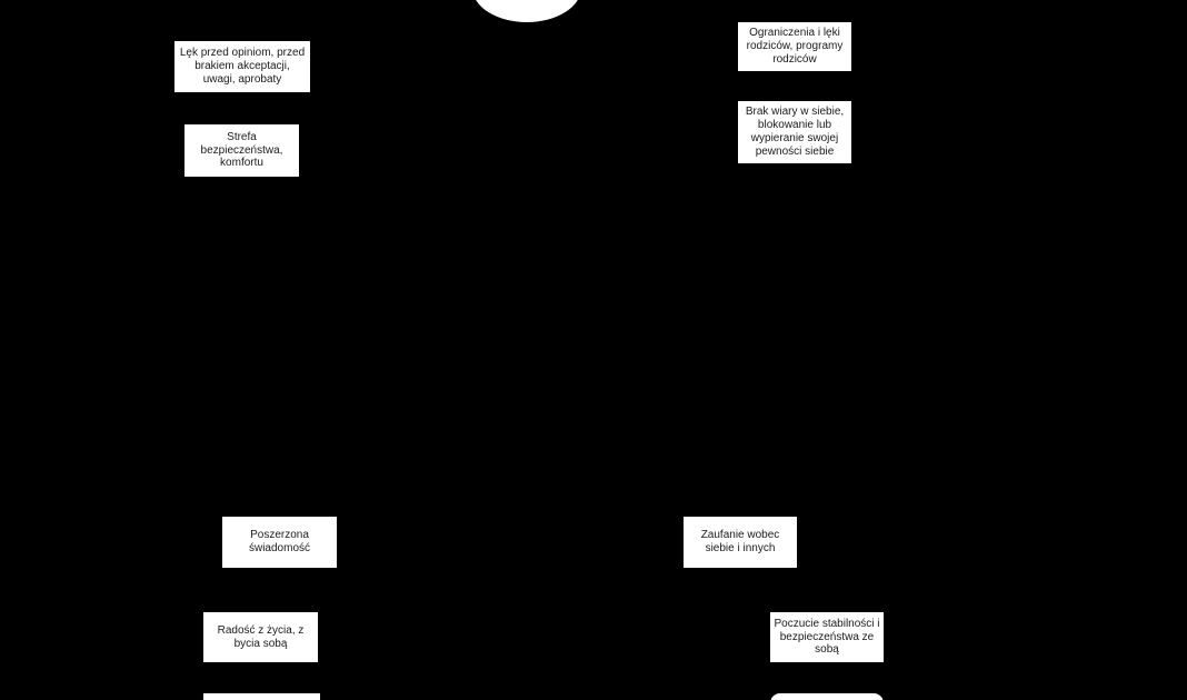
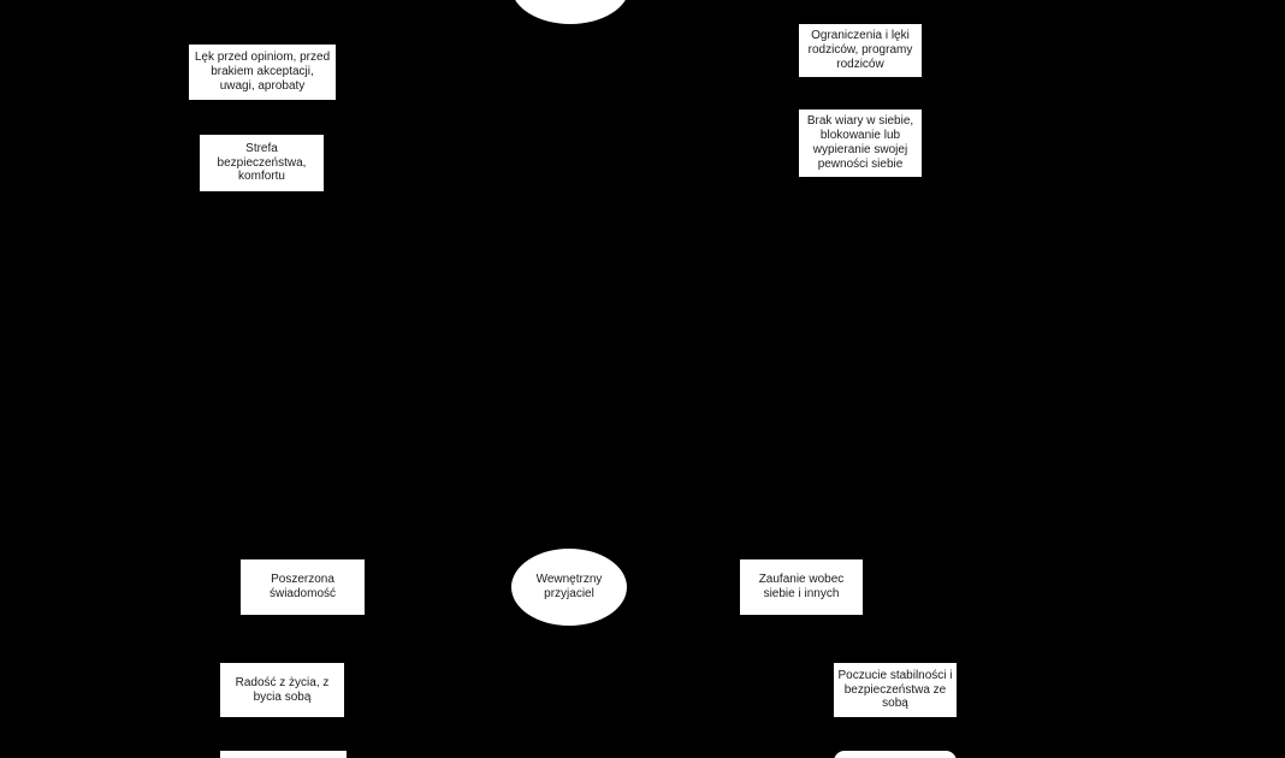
  Lęk przed opiniom, przed
  brakiem akceptacji,
  uwagi, aprobaty
  Strefa
  bezpieczeństwa,
  komfortu
  Ograniczenia i lęki
  rodziców, programy
  rodziców
  Brak wiary w siebie,
  blokowanie lub
  wypieranie swojej
  pewności siebie
  Poszerzona
  świadomość
+ Wewnętrzny
+ przyjaciel
  Zaufanie wobec
  siebie i innych
  Radość z życia, z
  bycia sobą
  Poczucie stabilności i
  bezpieczeństwa ze
  sobą
